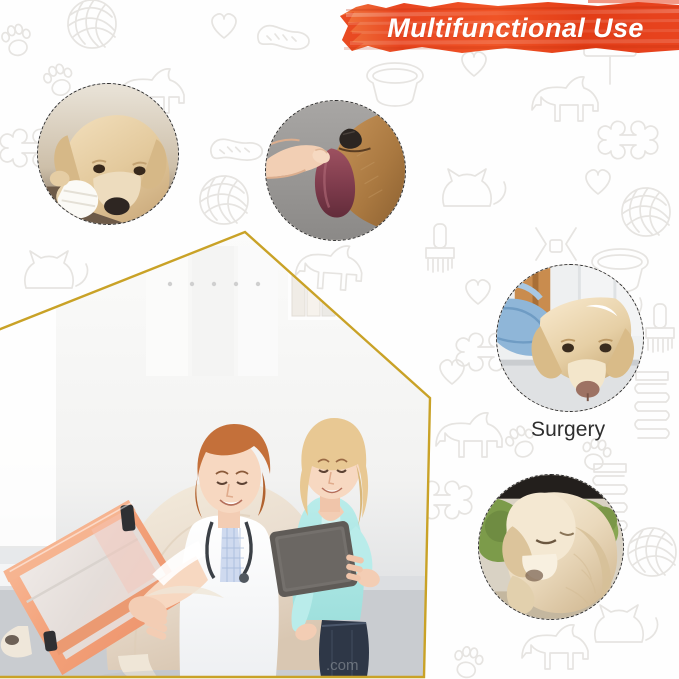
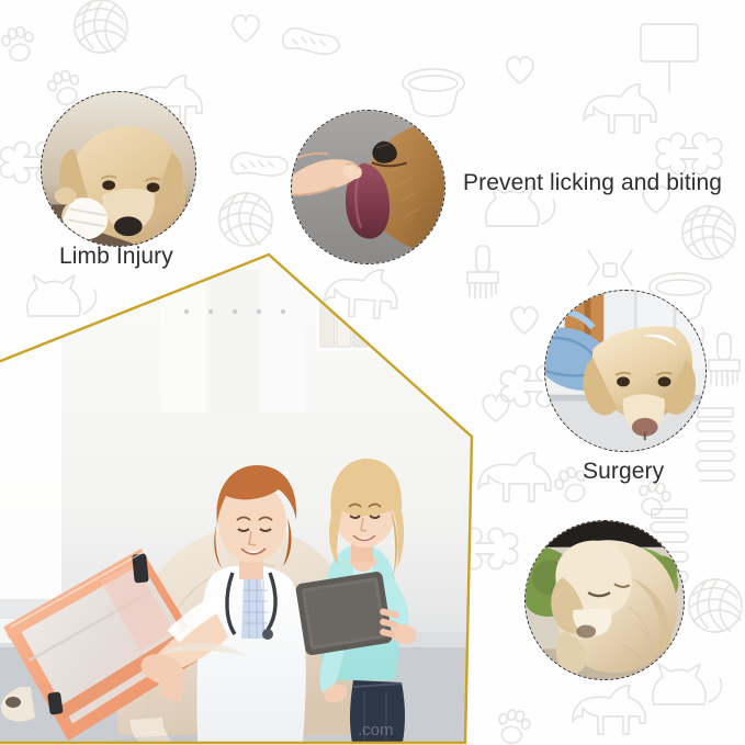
- Multifunctional Use
  .com
+ Limb Injury
+ Prevent licking and biting
  Surgery
